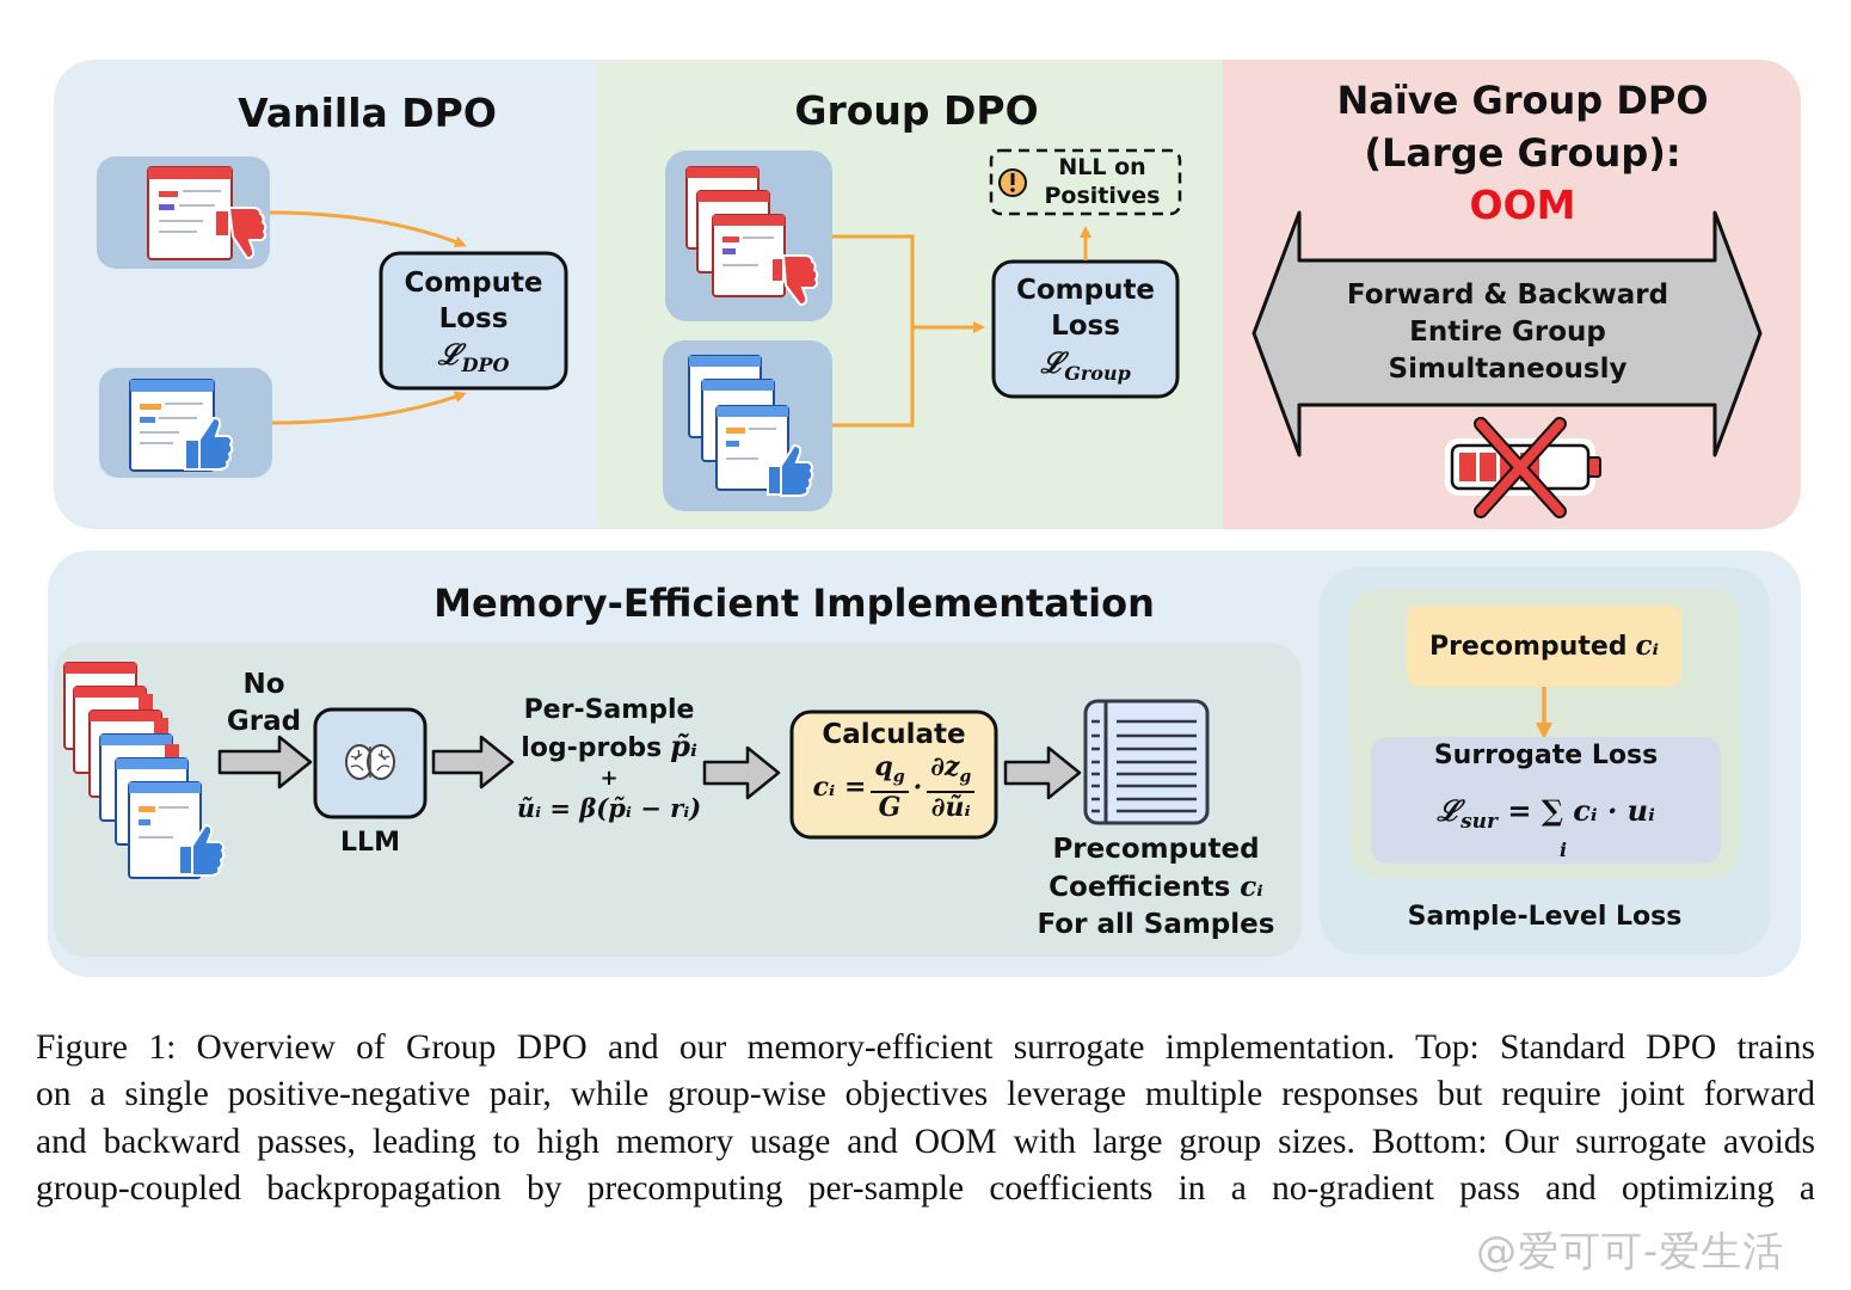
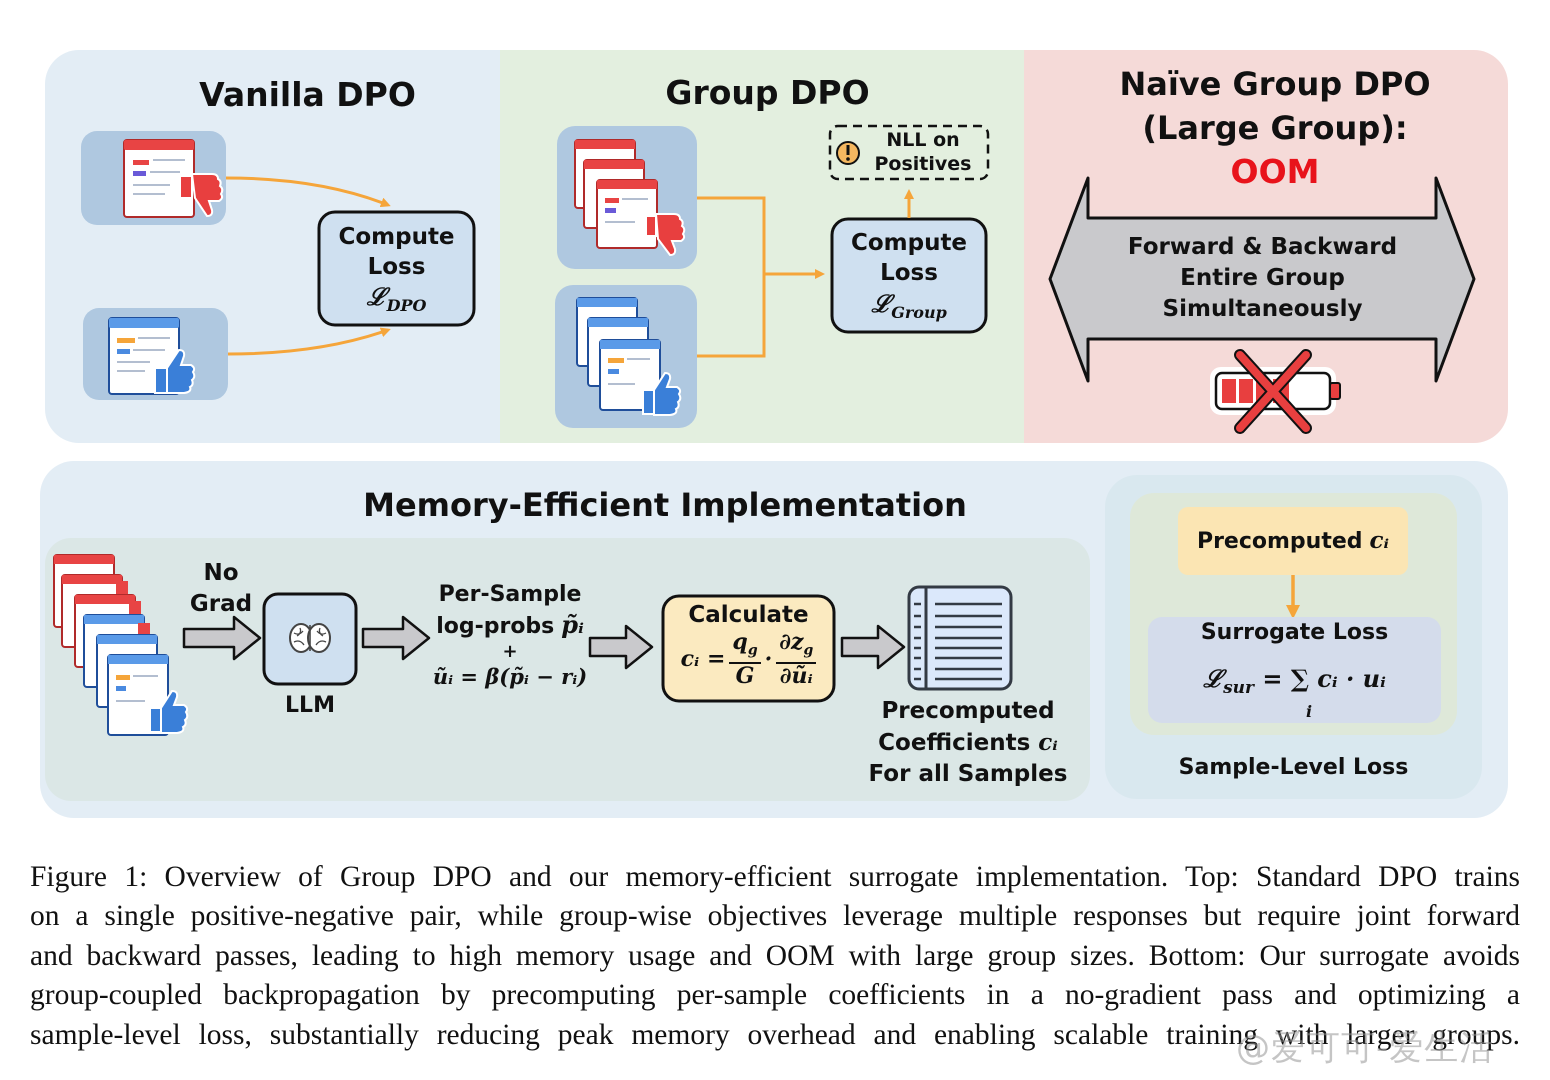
  Vanilla DPO
  Group DPO
  Compute
  Loss
  ℒDPO
  NLL on
  Positives
  Compute
  Loss
  ℒGroup
  Naïve Group DPO
  (Large Group):
  OOM
  Forward & Backward
  Entire Group
  Simultaneously
  Memory-Efficient Implementation
  No
  Grad
  LLM
  Per-Sample
  log-probs p̃ᵢ
  +
  ũᵢ = β(p̃ᵢ − rᵢ)
  Calculate
  cᵢ =
  qg
  G
  ·
  ∂zg
  ∂ũᵢ
  Precomputed
  Coefficients cᵢ
  For all Samples
  Precomputed cᵢ
  Surrogate Loss
  ℒsur = ∑ cᵢ · uᵢ
  i
  Sample-Level Loss
  Figure 1: Overview of Group DPO and our memory-efficient surrogate implementation. Top: Standard DPO trains
  on a single positive-negative pair, while group-wise objectives leverage multiple responses but require joint forward
  and backward passes, leading to high memory usage and OOM with large group sizes. Bottom: Our surrogate avoids
  group-coupled backpropagation by precomputing per-sample coefficients in a no-gradient pass and optimizing a
+ sample-level loss, substantially reducing peak memory overhead and enabling scalable training with larger groups.
  @爱可可-爱生活
